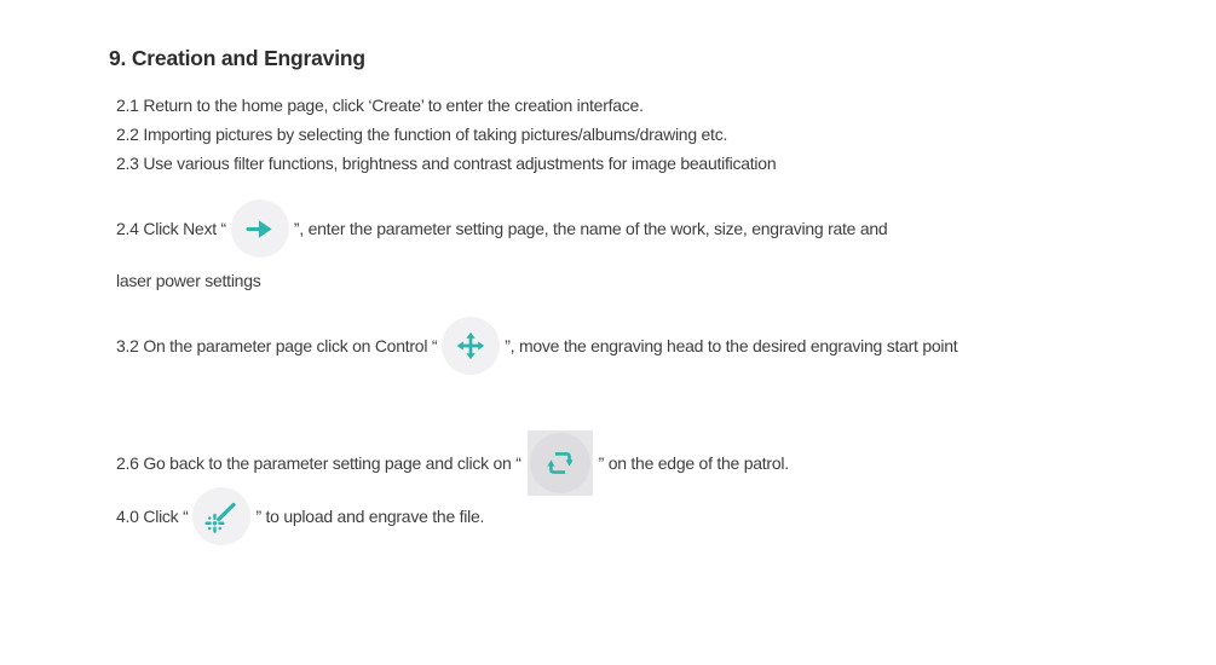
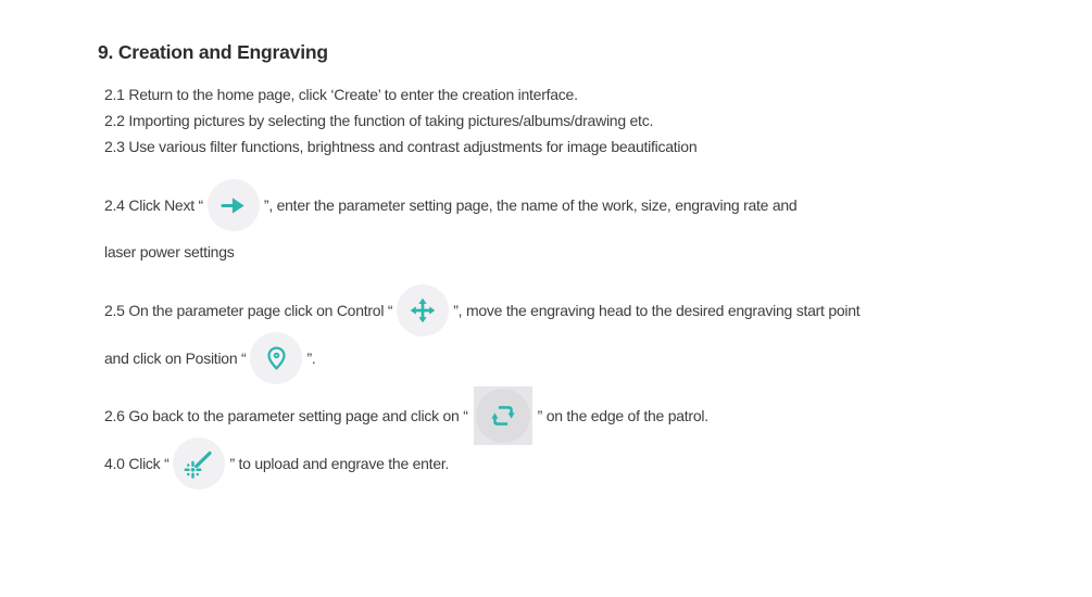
  9. Creation and Engraving
  2.1 Return to the home page, click ‘Create’ to enter the creation interface.
  2.2 Importing pictures by selecting the function of taking pictures/albums/drawing etc.
  2.3 Use various filter functions, brightness and contrast adjustments for image beautification
  2.4 Click Next “
  ”, enter the parameter setting page, the name of the work, size, engraving rate and
  laser power settings
- 3.2 On the parameter page click on Control “
+ 2.5 On the parameter page click on Control “
  ”, move the engraving head to the desired engraving start point
+ and click on Position “
+ ”.
  2.6 Go back to the parameter setting page and click on “
  ” on the edge of the patrol.
  4.0 Click “
- ” to upload and engrave the file.
+ ” to upload and engrave the enter.
